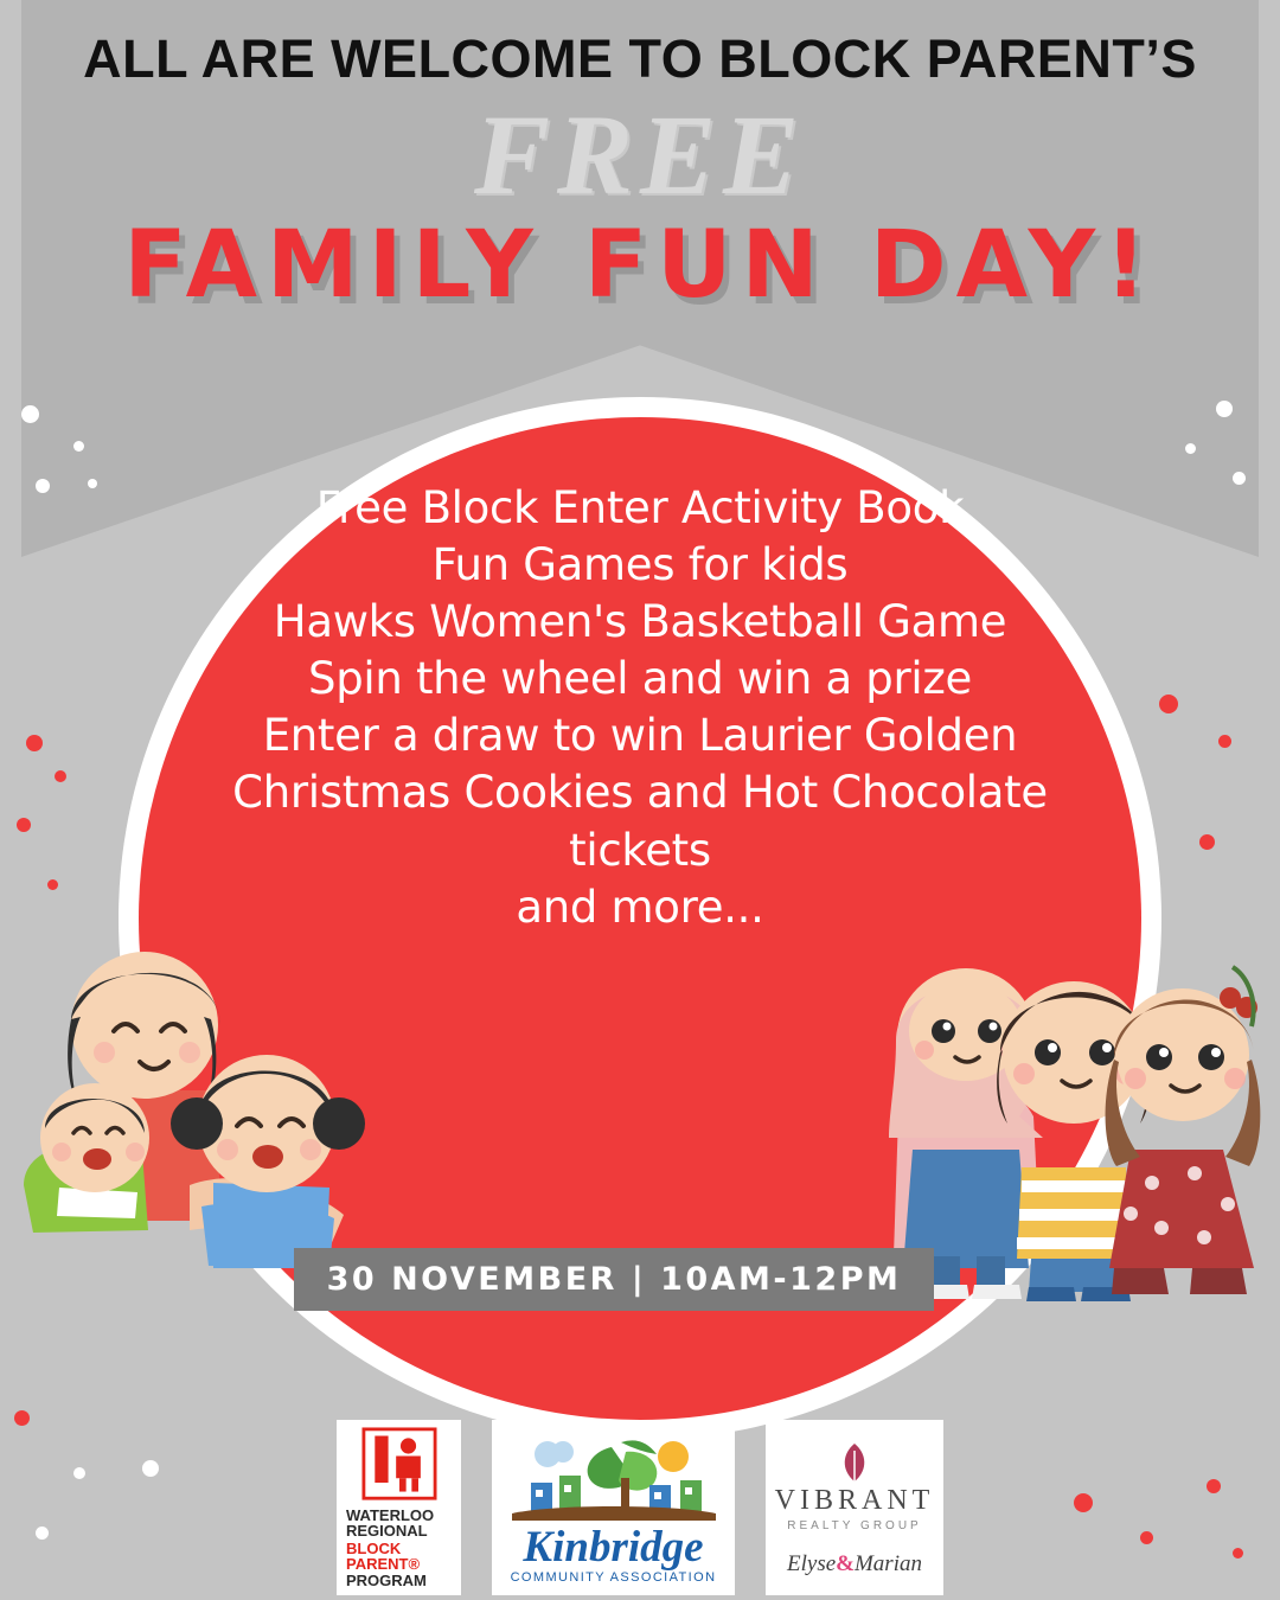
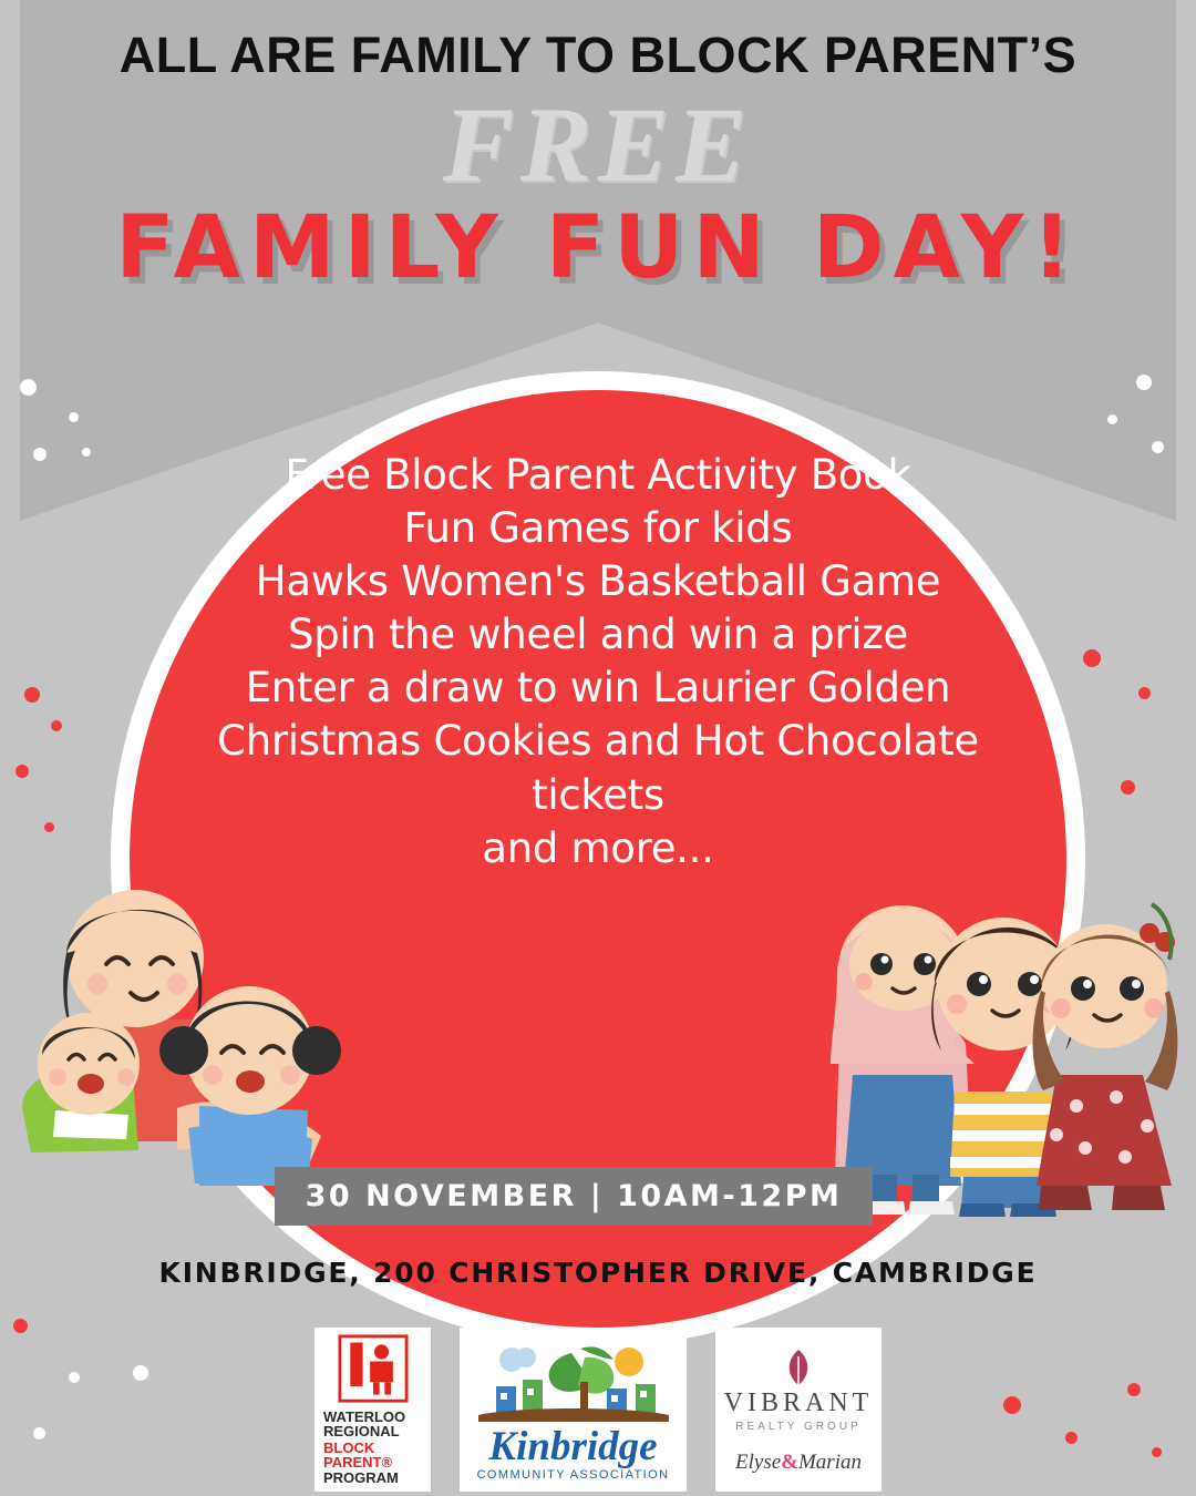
- ALL ARE WELCOME TO BLOCK PARENT’S
+ ALL ARE FAMILY TO BLOCK PARENT’S
  FREE
  FAMILY FUN DAY!
- Free Block Enter Activity Book
+ Free Block Parent Activity Book
  Fun Games for kids
  Hawks Women's Basketball Game
  Spin the wheel and win a prize
  Enter a draw to win Laurier Golden
  Christmas Cookies and Hot Chocolate
  tickets
  and more...
  30 NOVEMBER | 10AM-12PM
+ KINBRIDGE, 200 CHRISTOPHER DRIVE, CAMBRIDGE
  WATERLOO
  REGIONAL
  BLOCK PARENT®
  PROGRAM
  Kinbridge
  COMMUNITY ASSOCIATION
  VIBRANT
  REALTY GROUP
  Elyse&Marian
